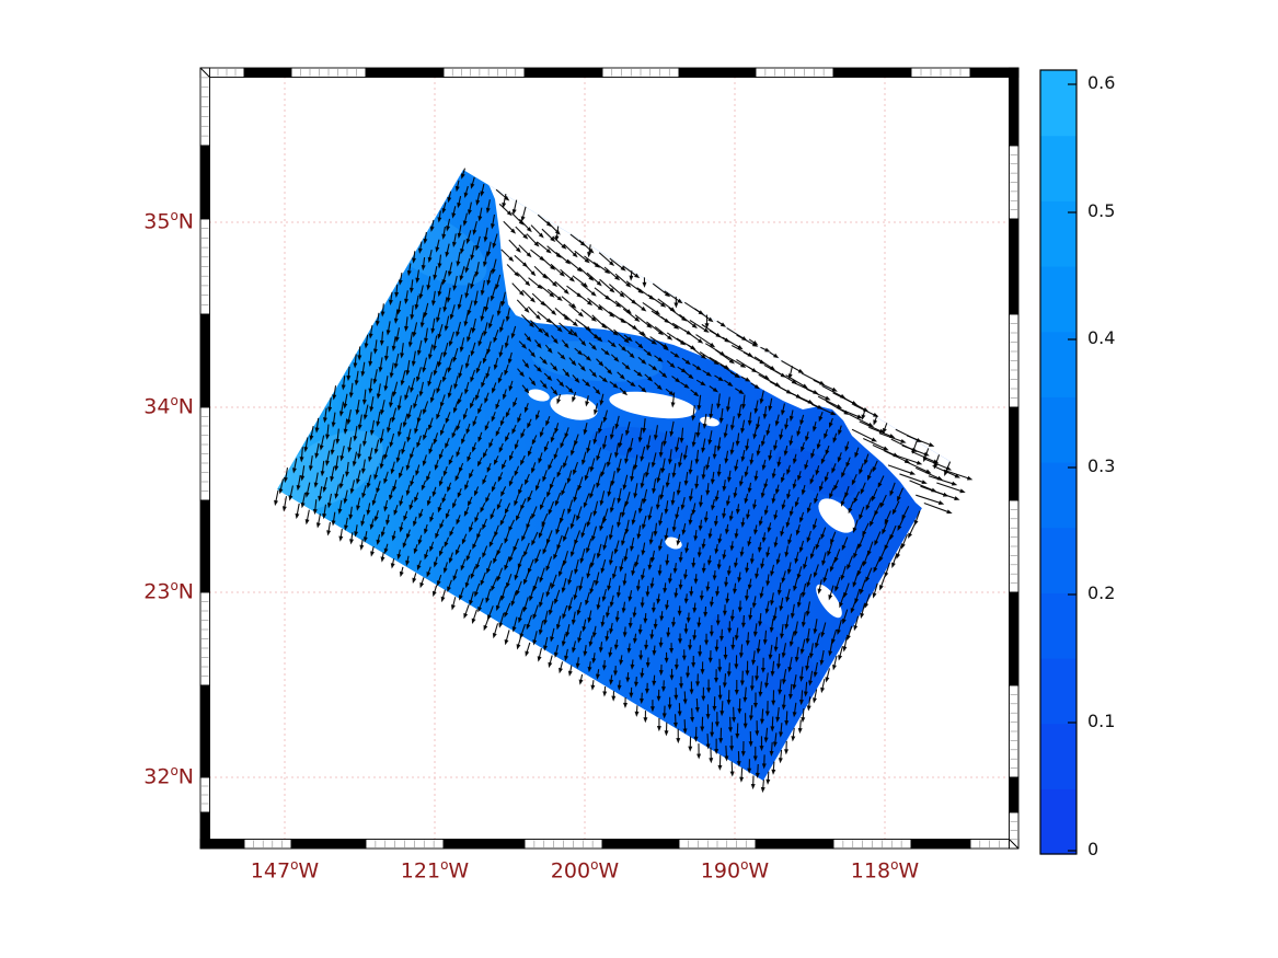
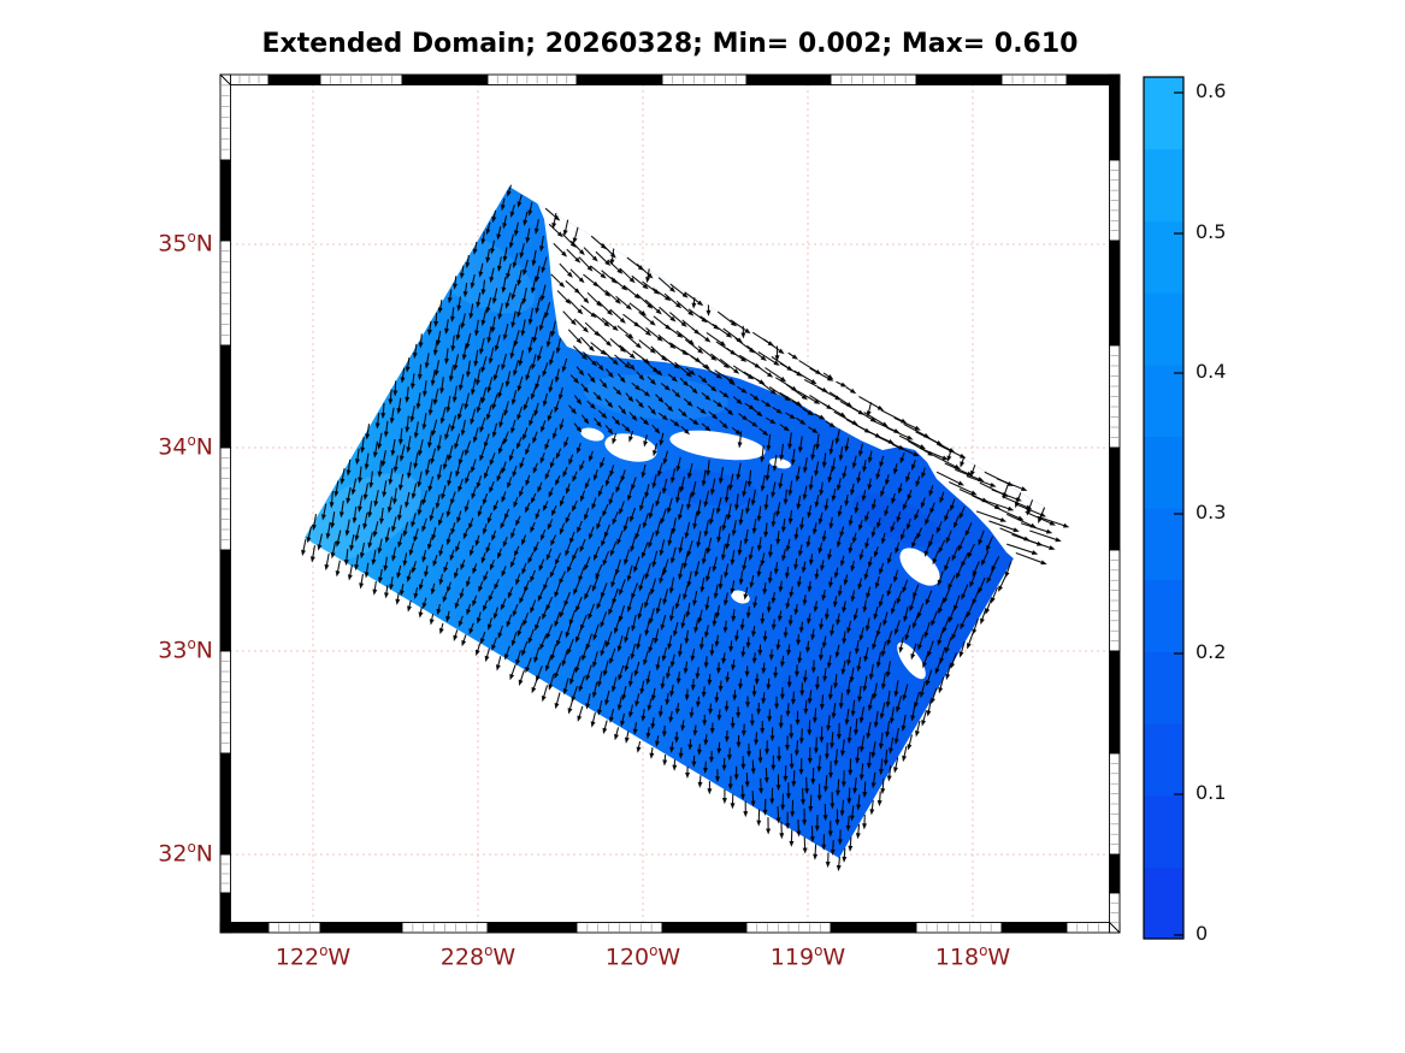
+ Extended Domain; 20260328; Min= 0.002; Max= 0.610
- 147oW
+ 122oW
- 121oW
+ 228oW
- 200oW
+ 120oW
- 190oW
+ 119oW
  118oW
  35oN
  34oN
- 23oN
+ 33oN
  32oN
  0.6
  0.5
  0.4
  0.3
  0.2
  0.1
  0
